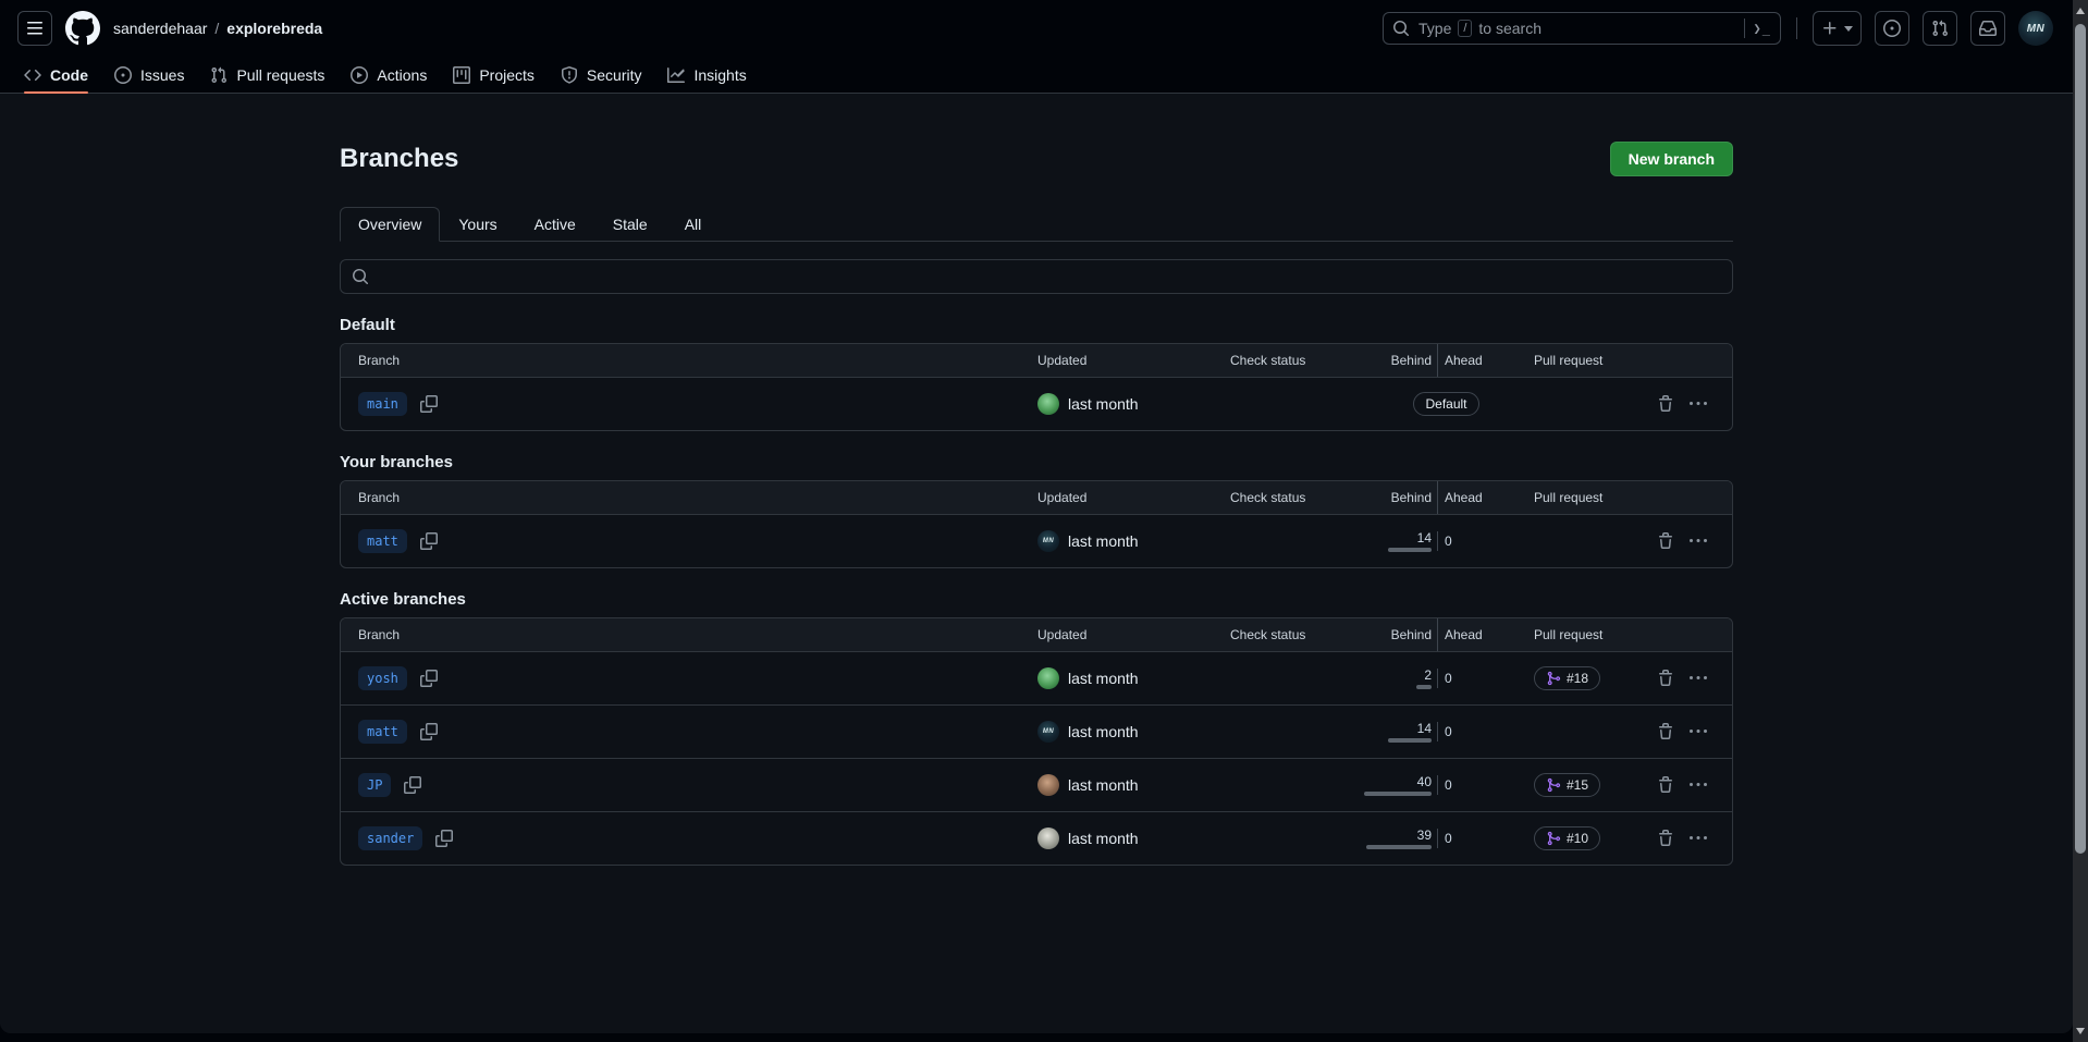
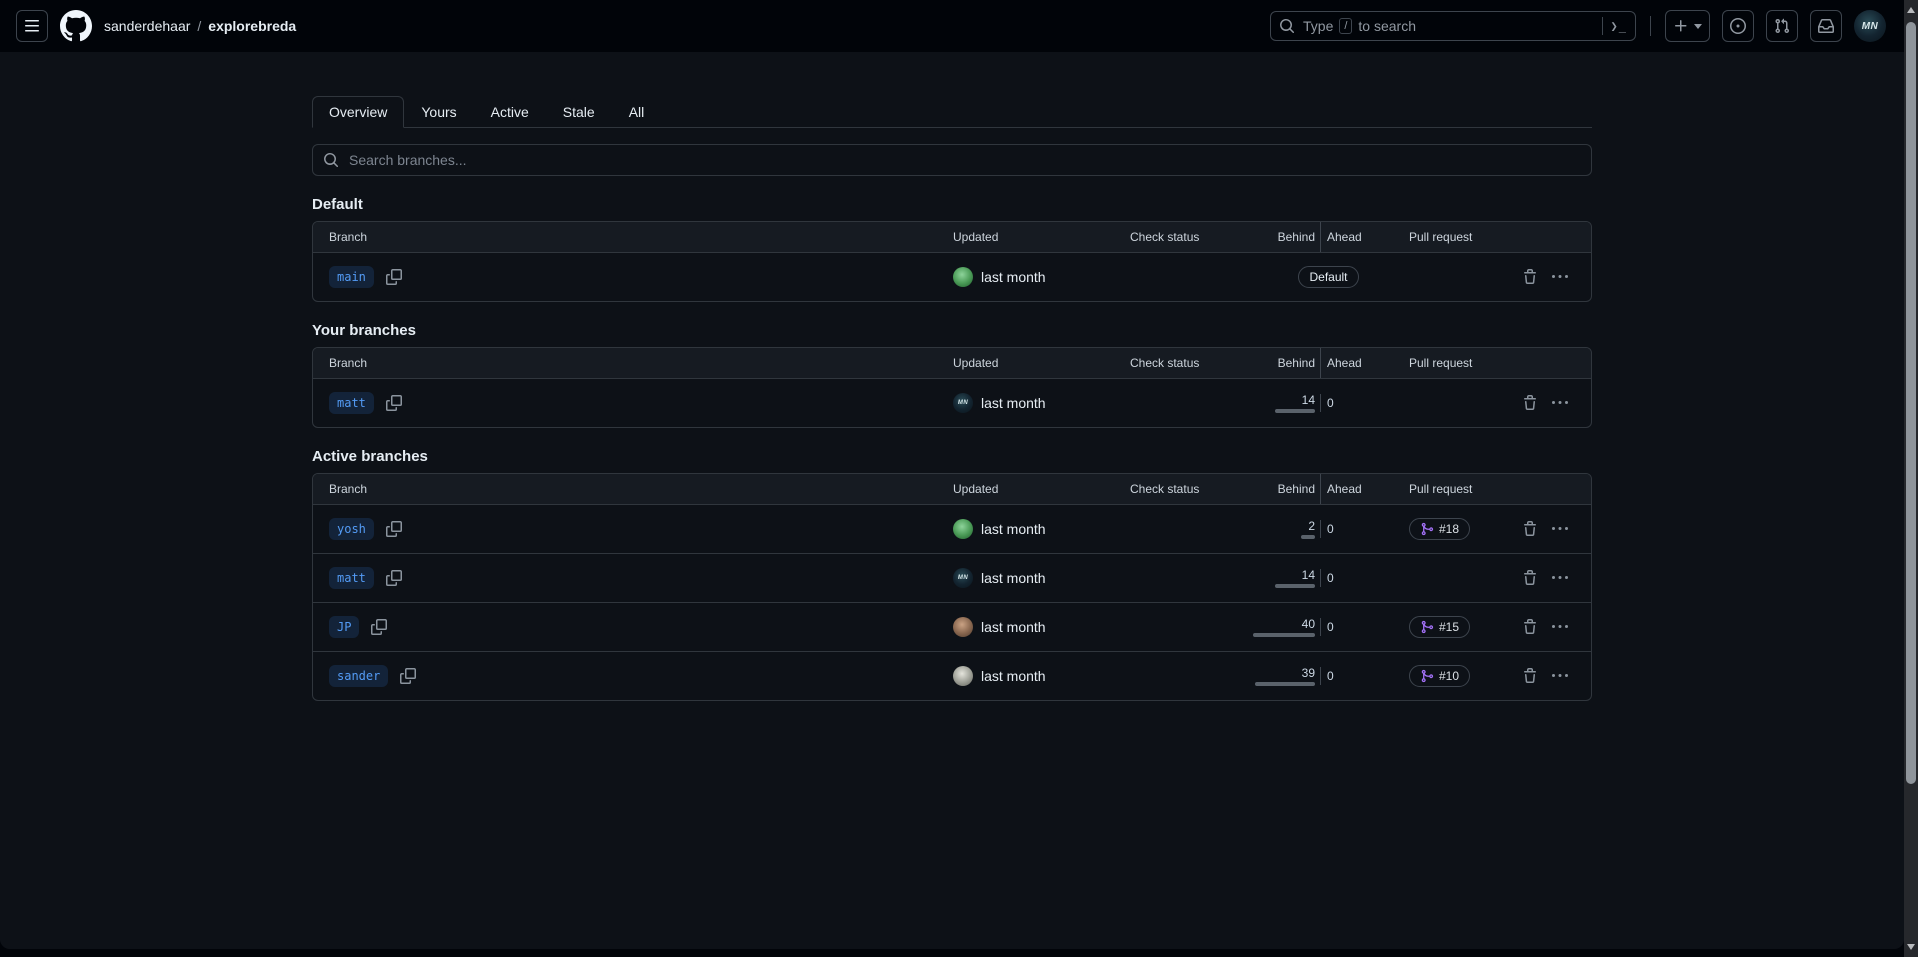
  sanderdehaar
  /
  explorebreda
  Type
  /
  to search
  ❯_
  MN
- Code
- Issues
- Pull requests
- Actions
- Projects
- Security
- Insights
- Branches
- New branch
  Overview
  Yours
  Active
  Stale
  All
+ Search branches...
  Default
  Branch
  Updated
  Check status
  Behind
  Ahead
  Pull request
  main
  last month
  Default
  Your branches
  Branch
  Updated
  Check status
  Behind
  Ahead
  Pull request
  matt
  last month
  14
  0
  Active branches
  Branch
  Updated
  Check status
  Behind
  Ahead
  Pull request
  yosh
  last month
  2
  0
  #18
  matt
  last month
  14
  0
  JP
  last month
  40
  0
  #15
  sander
  last month
  39
  0
  #10
